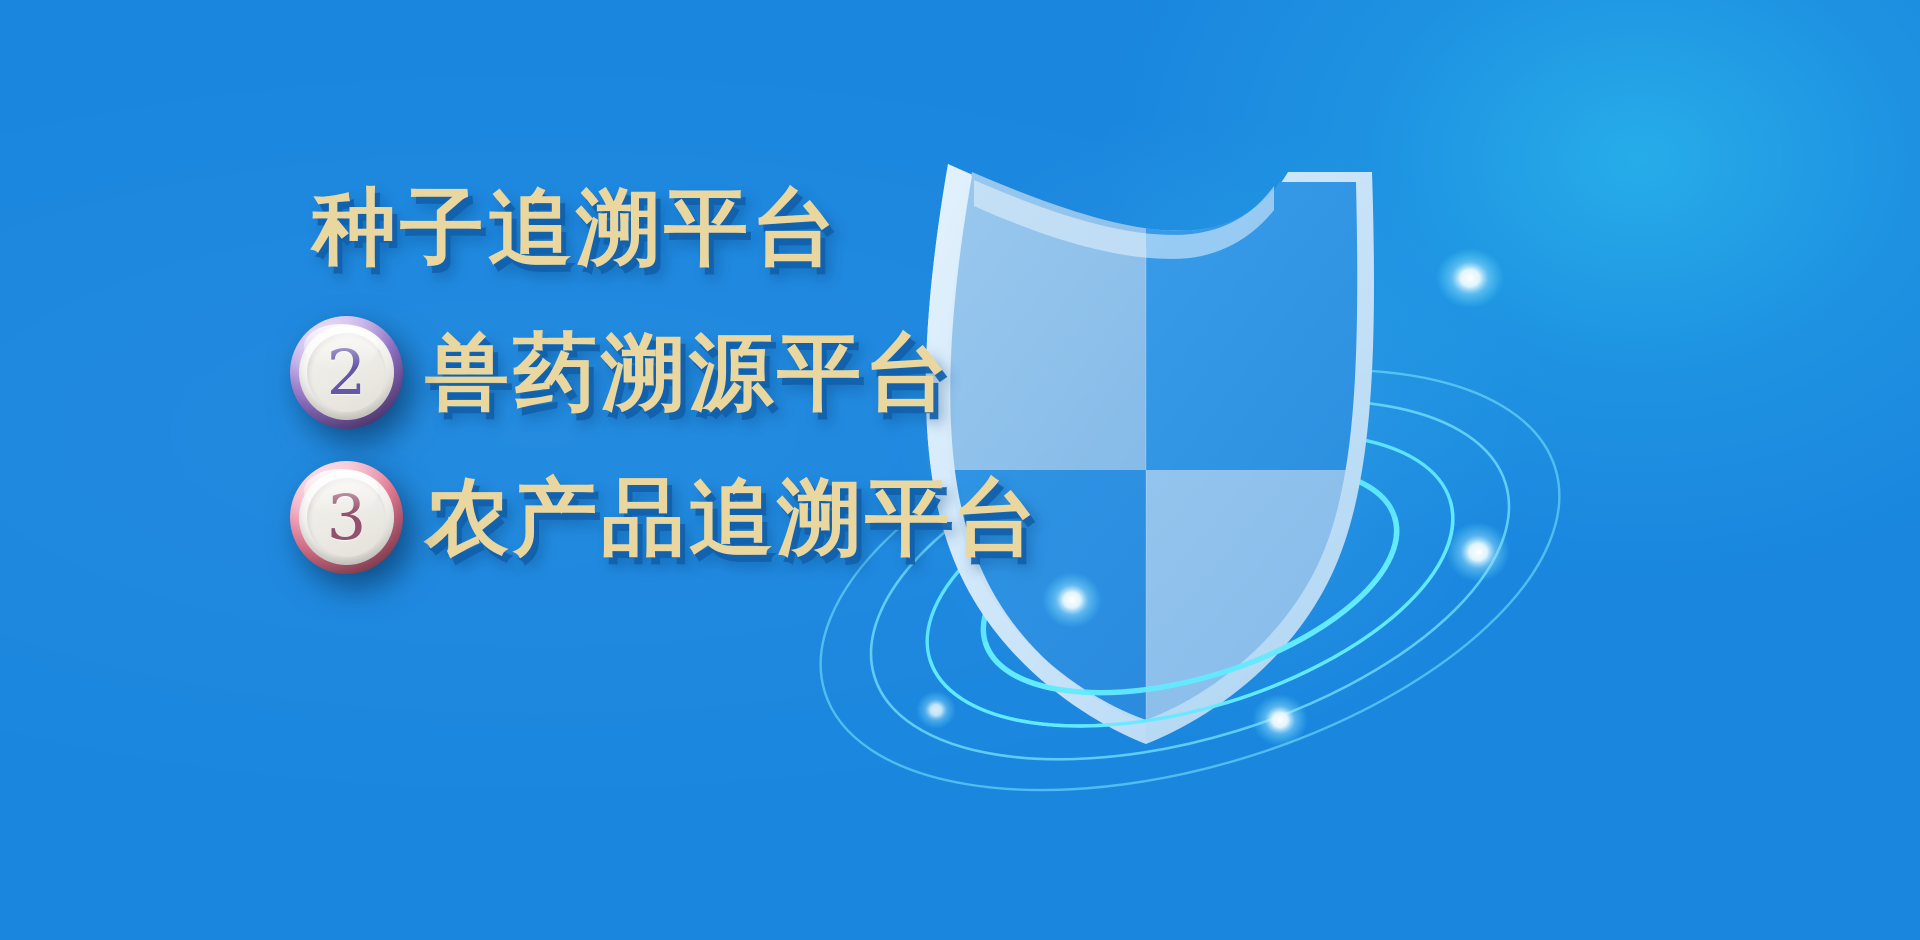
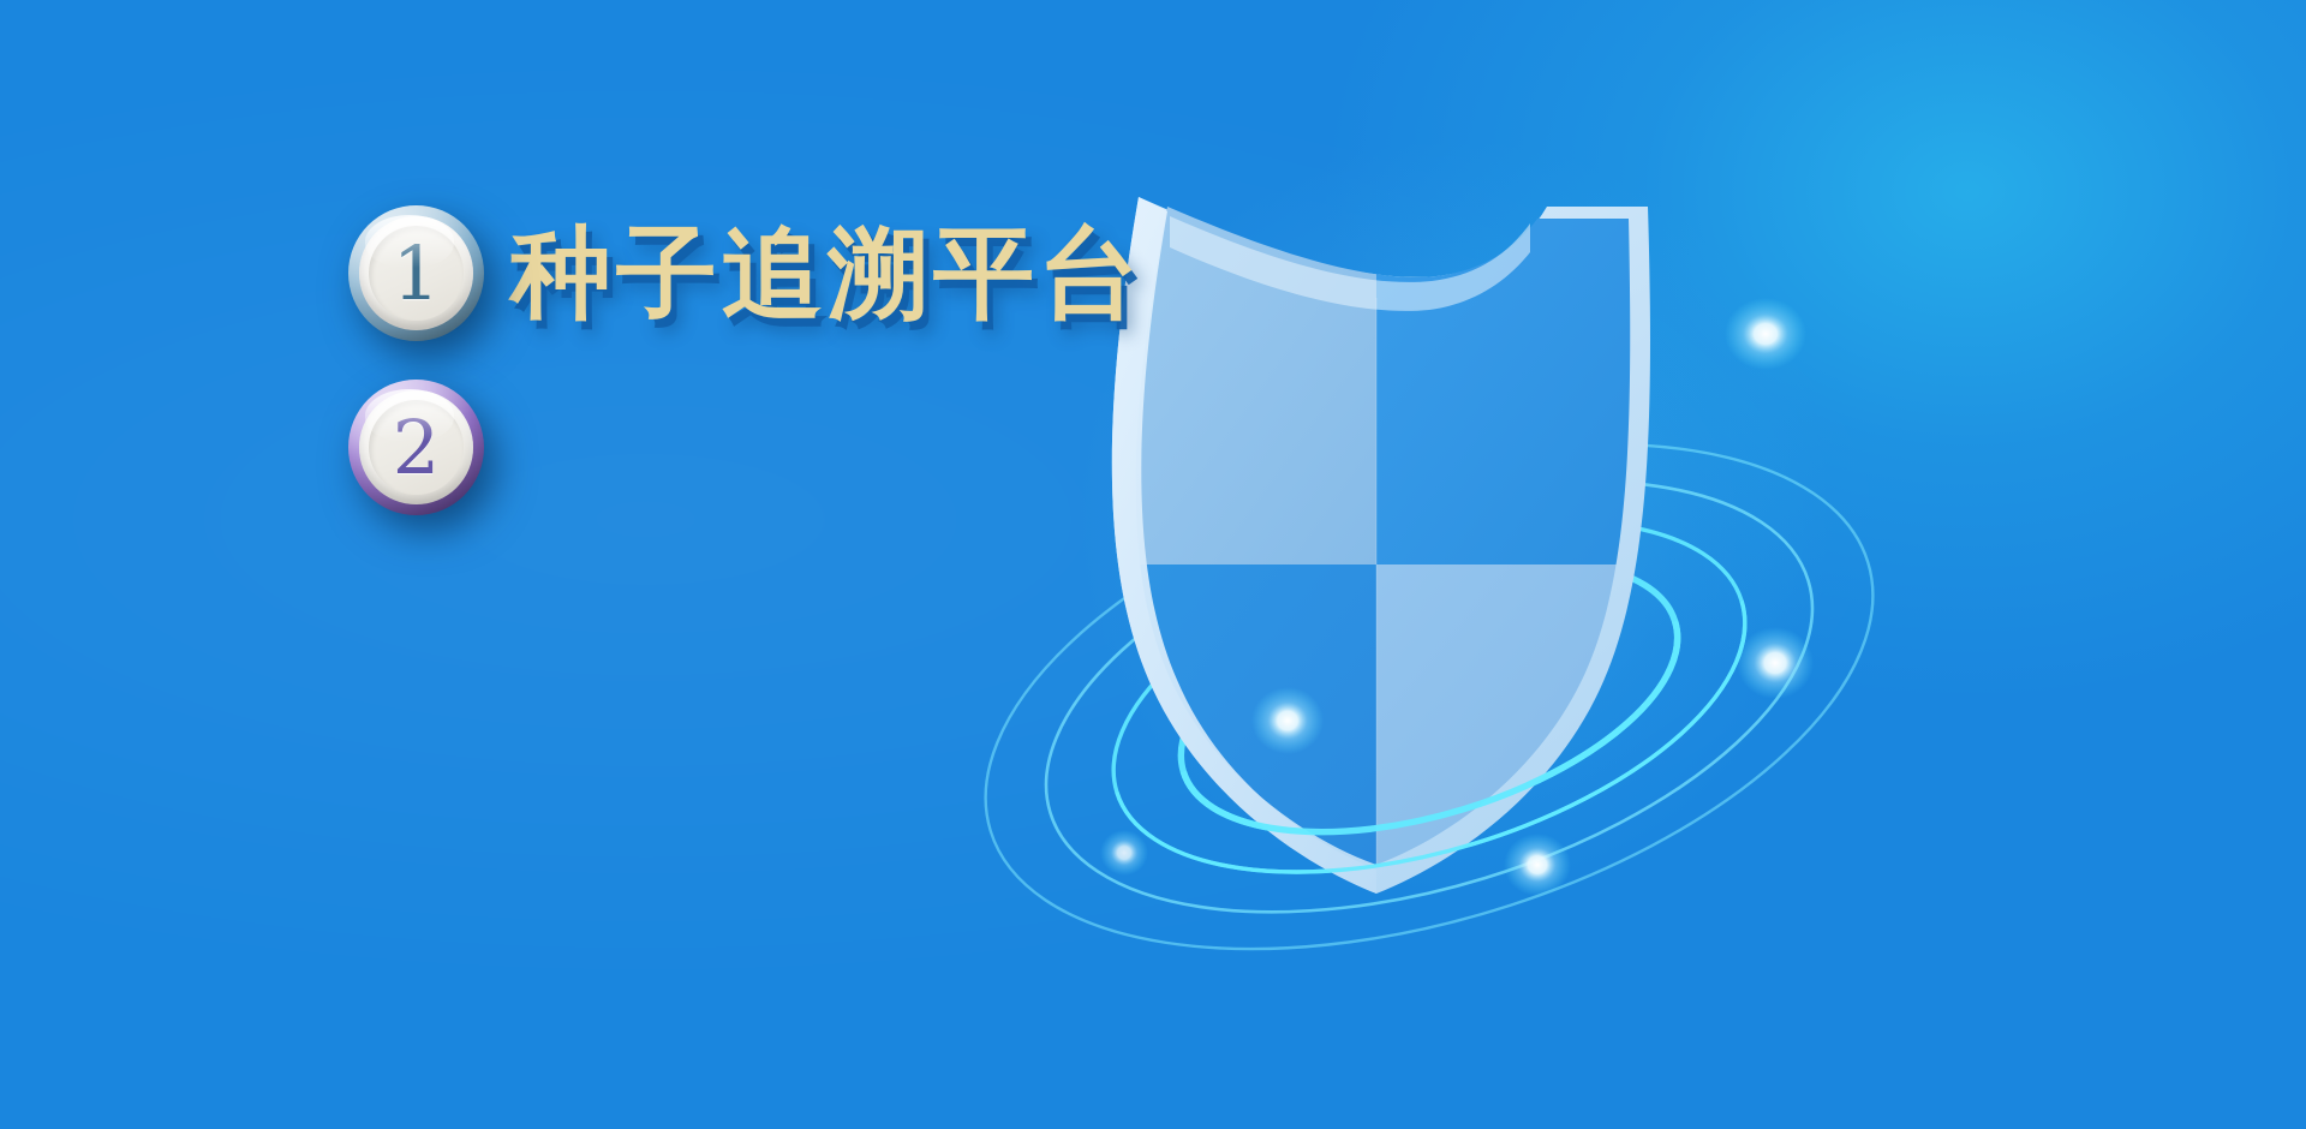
+ 1
  种子追溯平台
  2
- 兽药溯源平台
- 3
- 农产品追溯平台
